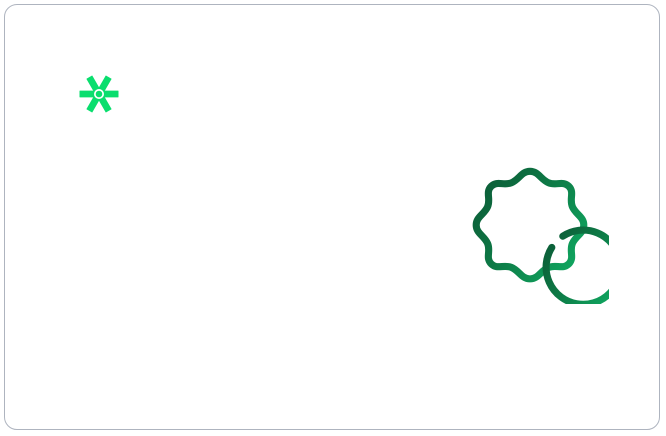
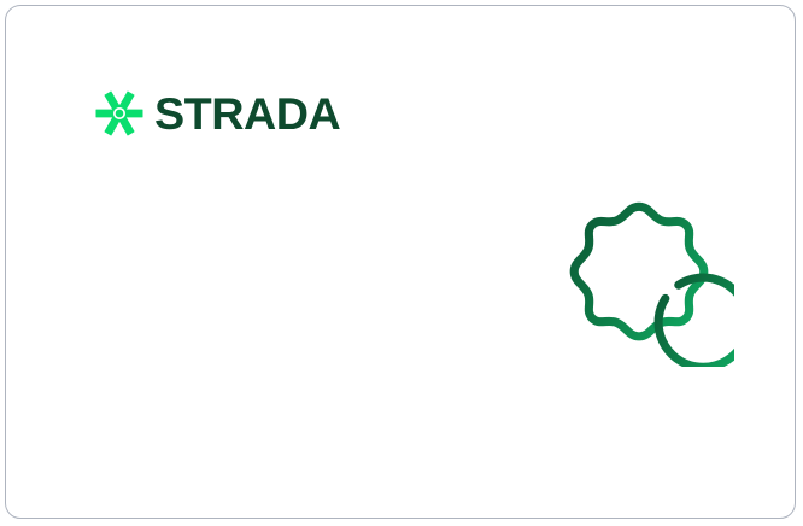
+ STRADA
